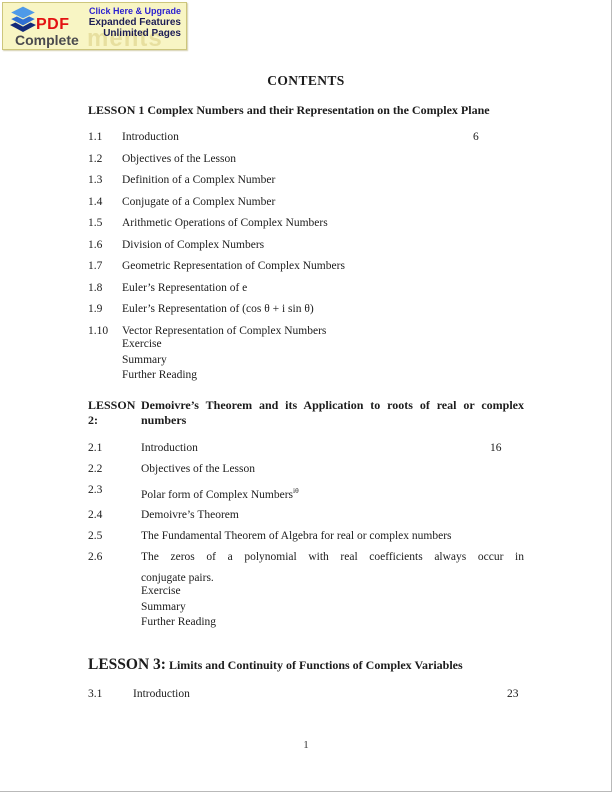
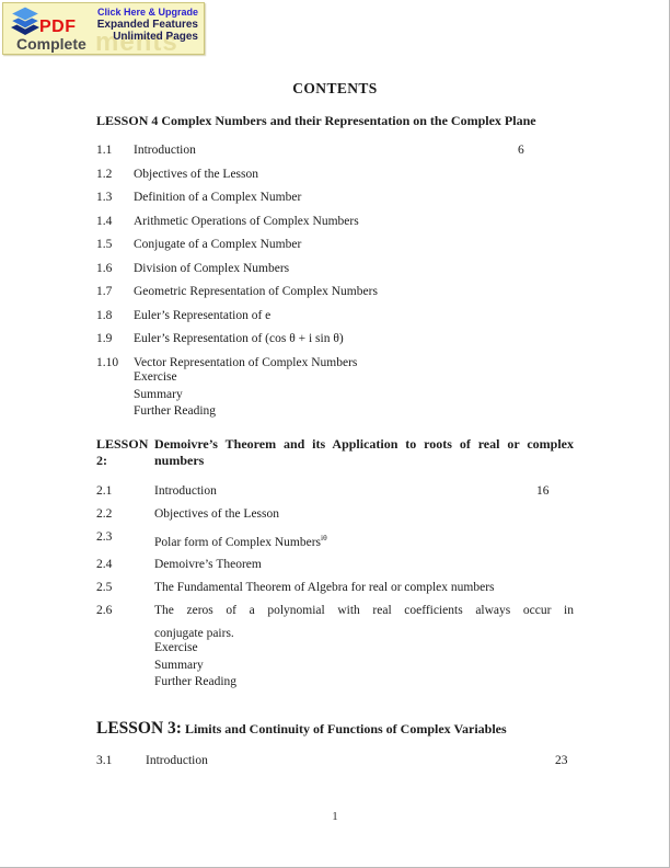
  ments
  PDF
  Complete
  Click Here & Upgrade
  Expanded Features
  Unlimited Pages
  CONTENTS
- LESSON 1 Complex Numbers and their Representation on the Complex Plane
+ LESSON 4 Complex Numbers and their Representation on the Complex Plane
  1.1
  Introduction
  6
  1.2
  Objectives of the Lesson
  1.3
  Definition of a Complex Number
  1.4
- Conjugate of a Complex Number
+ Arithmetic Operations of Complex Numbers
  1.5
- Arithmetic Operations of Complex Numbers
+ Conjugate of a Complex Number
  1.6
  Division of Complex Numbers
  1.7
  Geometric Representation of Complex Numbers
  1.8
  Euler’s Representation of e
  1.9
  Euler’s Representation of (cos θ + i sin θ)
  1.10
  Vector Representation of Complex Numbers
  Exercise
  Summary
  Further Reading
  LESSON 2:
  Demoivre’s Theorem and its Application to roots of real or complex
  numbers
  2.1
  Introduction
  16
  2.2
  Objectives of the Lesson
  2.3
  Polar form of Complex Numbersiθ
  2.4
  Demoivre’s Theorem
  2.5
  The Fundamental Theorem of Algebra for real or complex numbers
  2.6
  The zeros of a polynomial with real coefficients always occur in
  conjugate pairs.
  Exercise
  Summary
  Further Reading
  LESSON 3: Limits and Continuity of Functions of Complex Variables
  3.1
  Introduction
  23
  1
